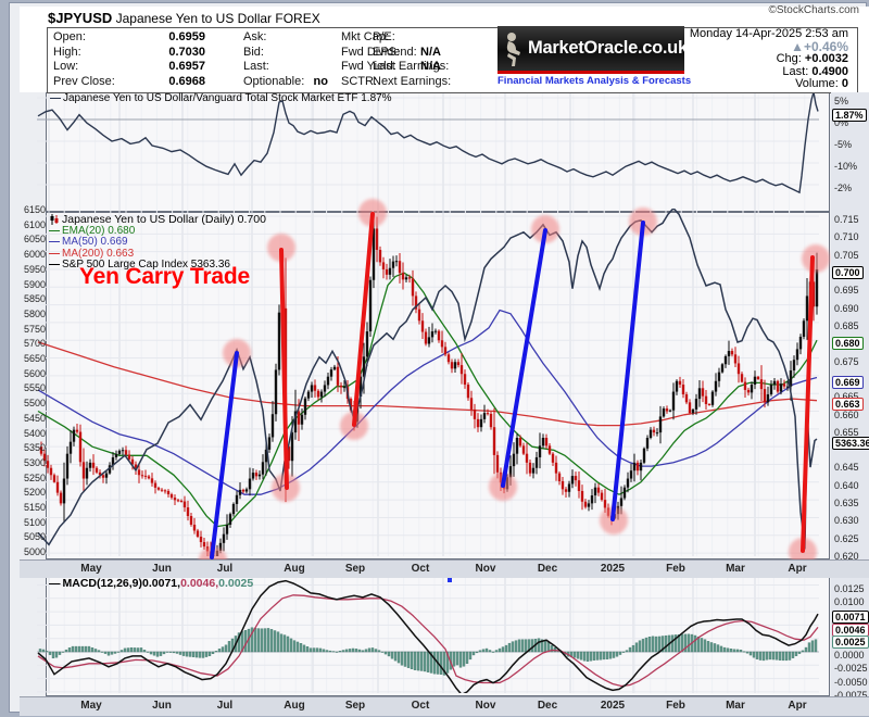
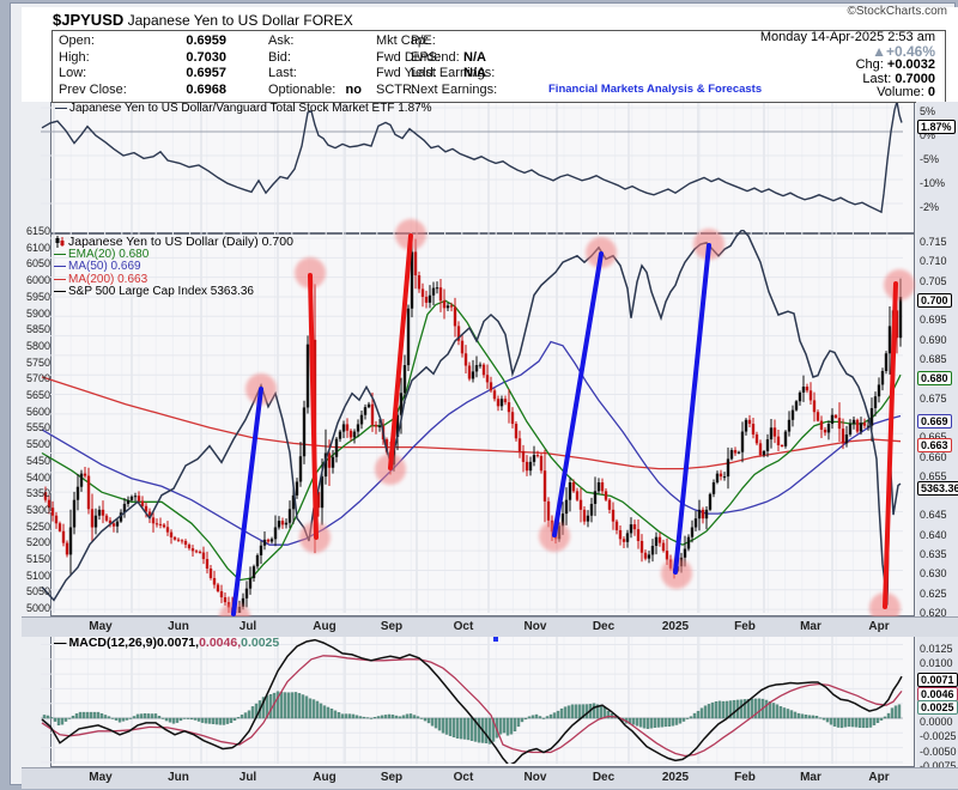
  ©StockCharts.com
  $JPYUSD Japanese Yen to US Dollar FOREX
  Open:
  0.6959
  High:
  0.7030
  Low:
  0.6957
  Prev Close:
  0.6968
  Ask:
  Bid:
  Last:
  Optionable:
  no
  Mkt Cap:
  Fwd Dividend:
  N/A
  Fwd Yield:
  N/A
  SCTR:
  P/E:
  EPS:
  Last Earnings:
  Next Earnings:
- MarketOracle.co.uk
  Financial Markets Analysis & Forecasts
  Monday 14-Apr-2025 2:53 am
  ▲+0.46%
  Chg: +0.0032
- Last: 0.4900
+ Last: 0.7000
  Volume: 0
  5%
  0%
  -5%
  -10%
  -2%
  1.87%
  0.715
  0.710
  0.705
  0.695
  0.690
  0.685
  0.675
  0.660
  0.655
  0.645
  0.640
  0.635
  0.630
  0.625
  0.620
  0.700
  0.680
  0.669
  0.663
  5363.36
  0.0125
  0.0100
  0.0000
  -0.0025
  -0.0050
  -0.0075
  0.0071
  0.0046
  0.0025
  6150
  6100
  6050
  6000
  5950
  5900
  5850
  5800
  5750
  5700
  5650
  5600
  5550
  5500
  5450
  5400
  5350
  5300
  5250
  5200
  5150
  5100
  5050
  5000
  May
  Jun
  Jul
  Aug
  Sep
  Oct
  Nov
  Dec
  2025
  Feb
  Mar
  Apr
  May
  Jun
  Jul
  Aug
  Sep
  Oct
  Nov
  Dec
  2025
  Feb
  Mar
  Apr
  — Japanese Yen to US Dollar/Vanguard Total Stock Market ETF 1.87%
  Japanese Yen to US Dollar (Daily) 0.700
  —
  EMA(20) 0.680
  —
  MA(50) 0.669
  —
  MA(200) 0.663
  —
  S&P 500 Large Cap Index 5363.36
  —
  MACD(12,26,9)
  0.0071,
  0.0046,
  0.0025
- Yen Carry Trade
